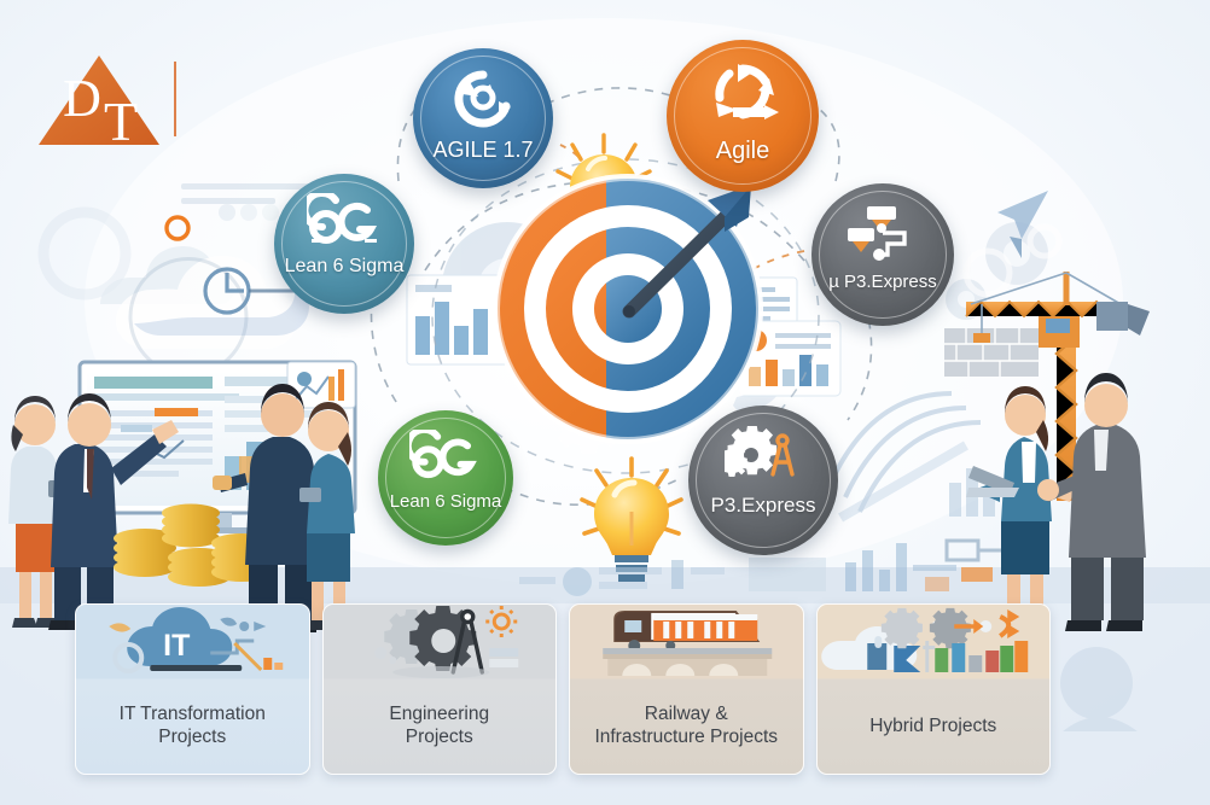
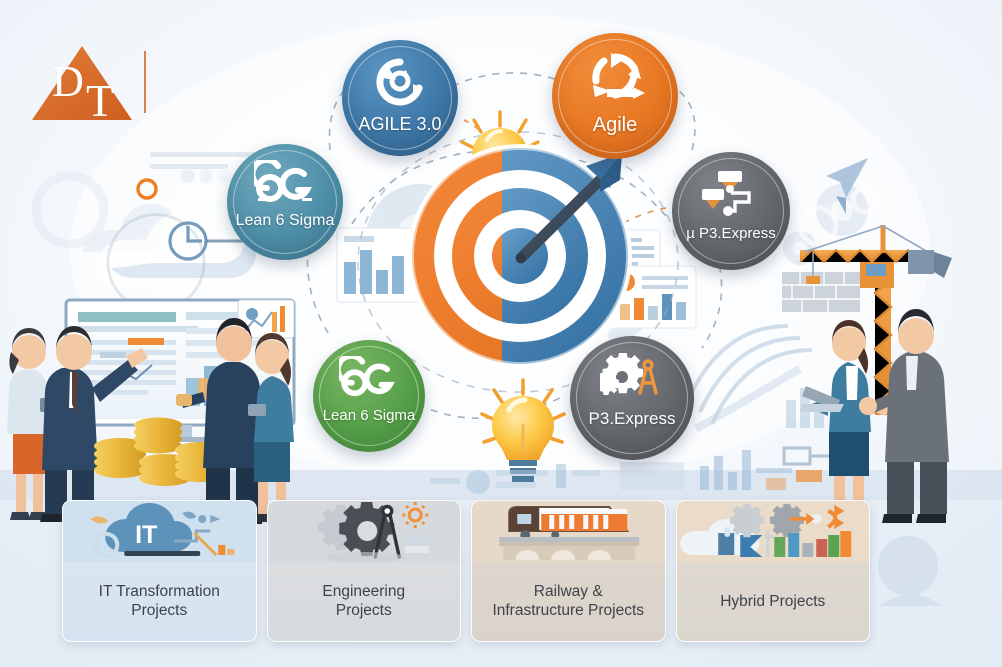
  D
  T
- AGILE 1.7
+ AGILE 3.0
  Agile
  Lean 6 Sigma
  µ P3.Express
  Lean 6 Sigma
  P3.Express
  IT
  IT Transformation
  Projects
  Engineering
  Projects
  Railway &
  Infrastructure Projects
  Hybrid Projects
